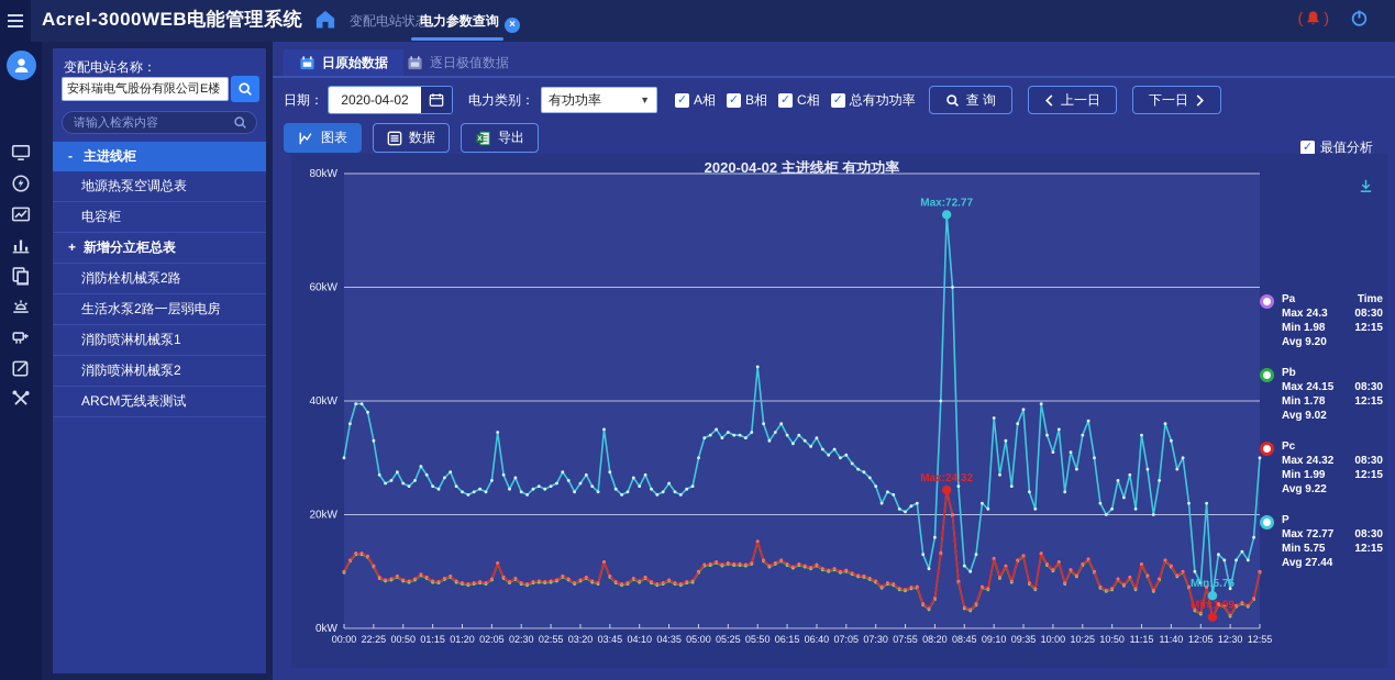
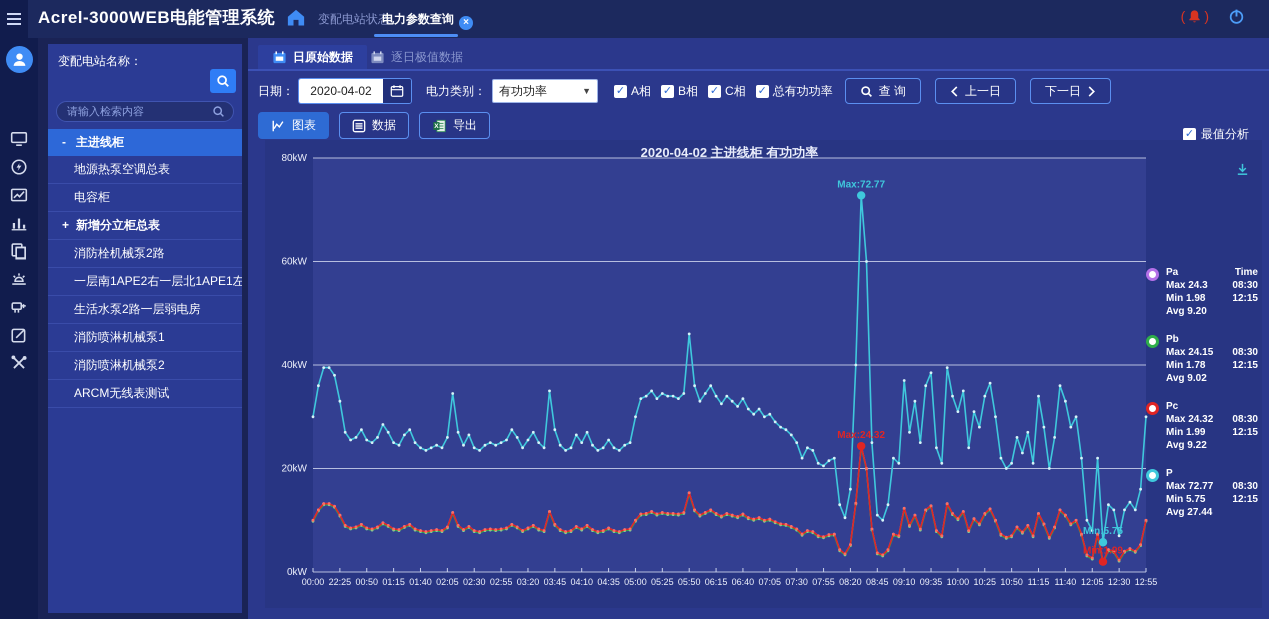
  Acrel-3000WEB电能管理系统
  变配电站状态
  电力参数查询 ×
  ( )
  变配电站名称：
- 安科瑞电气股份有限公司E楼
  请输入检索内容
  - 主进线柜
  地源热泵空调总表
  电容柜
  + 新增分立柜总表
  消防栓机械泵2路
+ 一层南1APE2右一层北1APE1左
  生活水泵2路一层弱电房
  消防喷淋机械泵1
  消防喷淋机械泵2
  ARCM无线表测试
  日原始数据
  逐日极值数据
  日期：
  2020-04-02
  电力类别：
  有功功率
  ▼
  ✓
  A相
  ✓
  B相
  ✓
  C相
  ✓
  总有功功率
  查 询
  上一日
  下一日
  图表
  数据
  导出
  ✓
  最值分析
  2020-04-02 主进线柜 有功功率
  0kW
  20kW
  40kW
  60kW
  80kW
  00:00
  22:25
  00:50
  01:15
- 01:20
+ 01:40
  02:05
  02:30
  02:55
  03:20
  03:45
  04:10
  04:35
  05:00
  05:25
  05:50
  06:15
  06:40
  07:05
  07:30
  07:55
  08:20
  08:45
  09:10
  09:35
  10:00
  10:25
  10:50
  11:15
  11:40
  12:05
  12:30
  12:55
  Max:24.32
  Min:1.99
  Max:72.77
  Min:5.75
  Pa
  Time
  Max 24.3
  08:30
  Min 1.98
  12:15
  Avg 9.20
  Pb
  Max 24.15
  08:30
  Min 1.78
  12:15
  Avg 9.02
  Pc
  Max 24.32
  08:30
  Min 1.99
  12:15
  Avg 9.22
  P
  Max 72.77
  08:30
  Min 5.75
  12:15
  Avg 27.44
